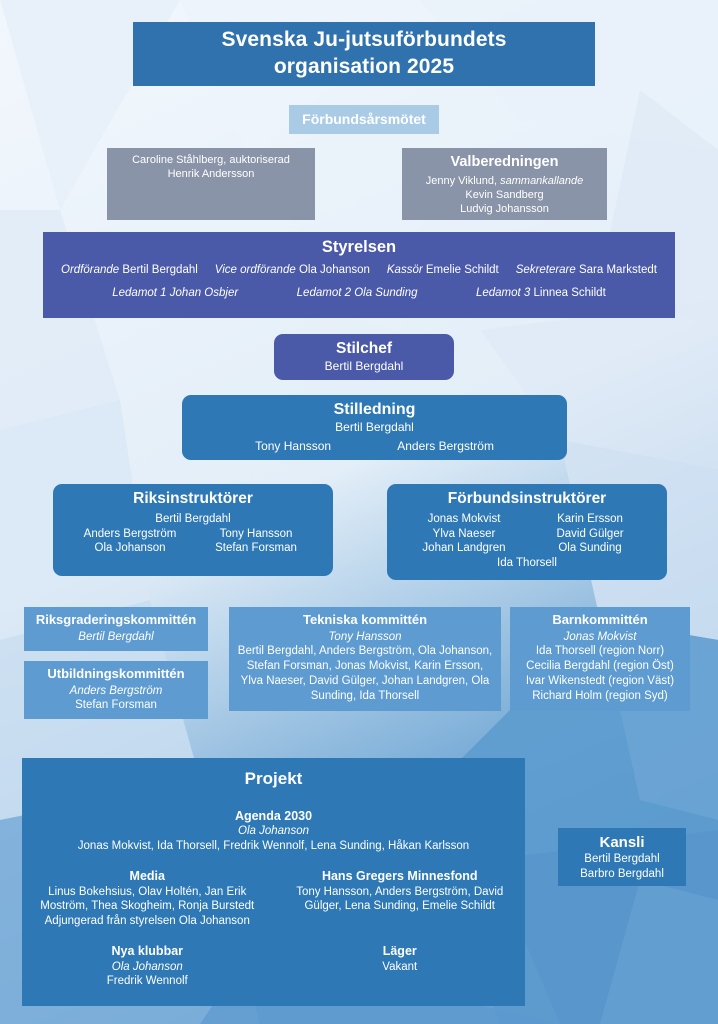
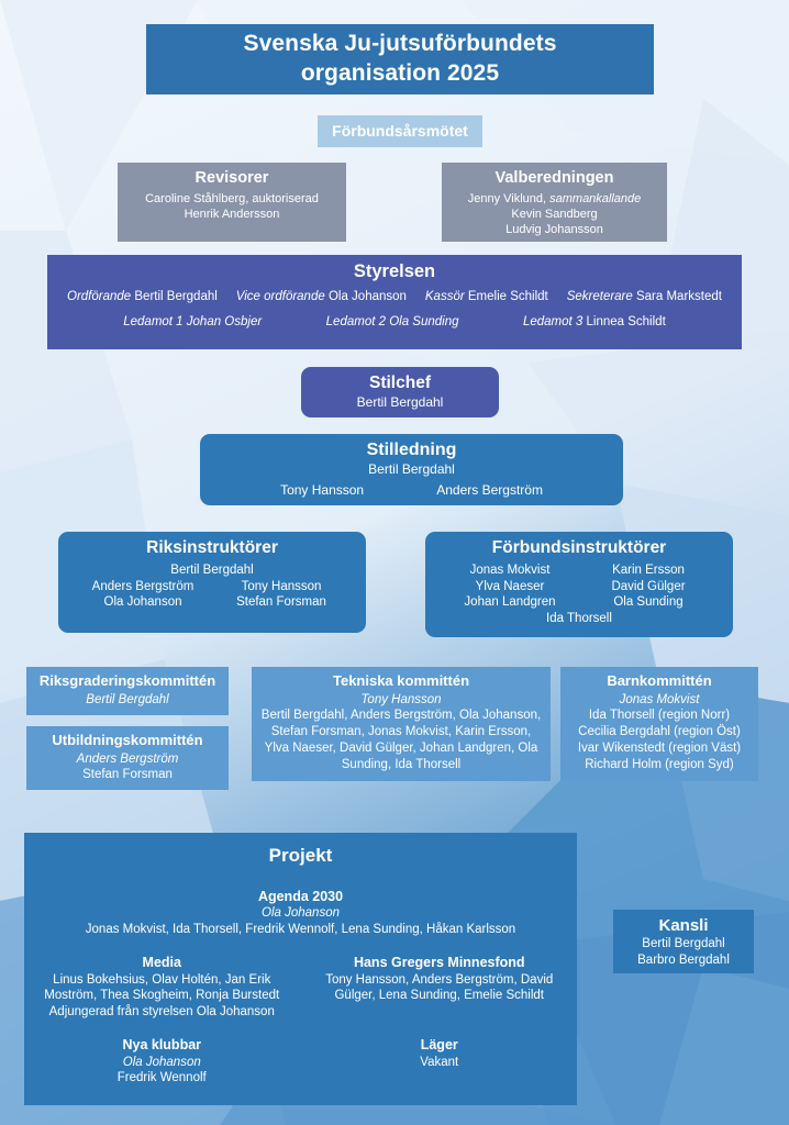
  Svenska Ju-jutsuförbundets
  organisation 2025
  Förbundsårsmötet
+ Revisorer
  Caroline Ståhlberg, auktoriserad
  Henrik Andersson
  Valberedningen
  Jenny Viklund, sammankallande
  Kevin Sandberg
  Ludvig Johansson
  Styrelsen
  Ordförande Bertil Bergdahl
  Vice ordförande Ola Johanson
  Kassör Emelie Schildt
  Sekreterare Sara Markstedt
  Ledamot 1 Johan Osbjer
  Ledamot 2 Ola Sunding
  Ledamot 3 Linnea Schildt
  Stilchef
  Bertil Bergdahl
  Stilledning
  Bertil Bergdahl
  Tony Hansson
  Anders Bergström
  Riksinstruktörer
  Bertil Bergdahl
  Anders Bergström
  Tony Hansson
  Ola Johanson
  Stefan Forsman
  Förbundsinstruktörer
  Jonas Mokvist
  Karin Ersson
  Ylva Naeser
  David Gülger
  Johan Landgren
  Ola Sunding
  Ida Thorsell
  Riksgraderingskommittén
  Bertil Bergdahl
  Utbildningskommittén
  Anders Bergström
  Stefan Forsman
  Tekniska kommittén
  Tony Hansson
  Bertil Bergdahl, Anders Bergström, Ola Johanson, Stefan Forsman, Jonas Mokvist, Karin Ersson, Ylva Naeser, David Gülger, Johan Landgren, Ola Sunding, Ida Thorsell
  Barnkommittén
  Jonas Mokvist
  Ida Thorsell (region Norr)
  Cecilia Bergdahl (region Öst)
  Ivar Wikenstedt (region Väst)
  Richard Holm (region Syd)
  Projekt
  Agenda 2030
  Ola Johanson
  Jonas Mokvist, Ida Thorsell, Fredrik Wennolf, Lena Sunding, Håkan Karlsson
  Media
  Linus Bokehsius, Olav Holtén, Jan Erik Moström, Thea Skogheim, Ronja Burstedt
  Adjungerad från styrelsen Ola Johanson
  Hans Gregers Minnesfond
  Tony Hansson, Anders Bergström, David Gülger, Lena Sunding, Emelie Schildt
  Nya klubbar
  Ola Johanson
  Fredrik Wennolf
  Läger
  Vakant
  Kansli
  Bertil Bergdahl
  Barbro Bergdahl
